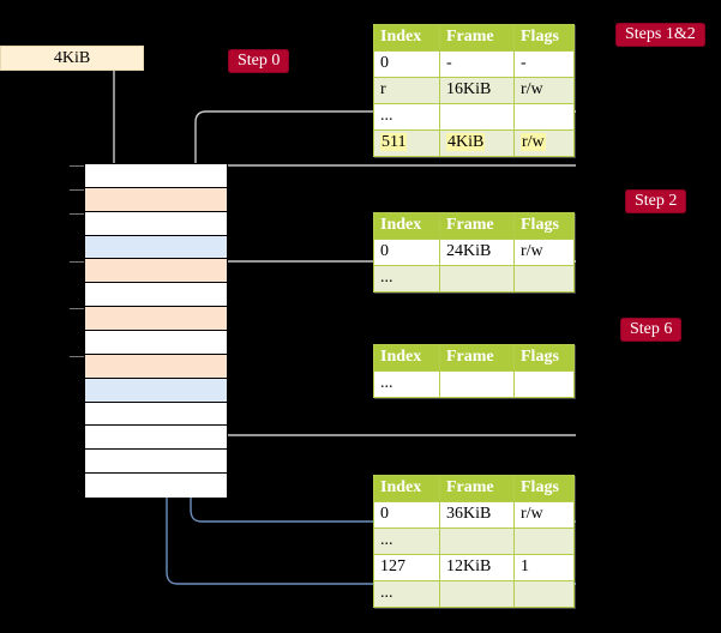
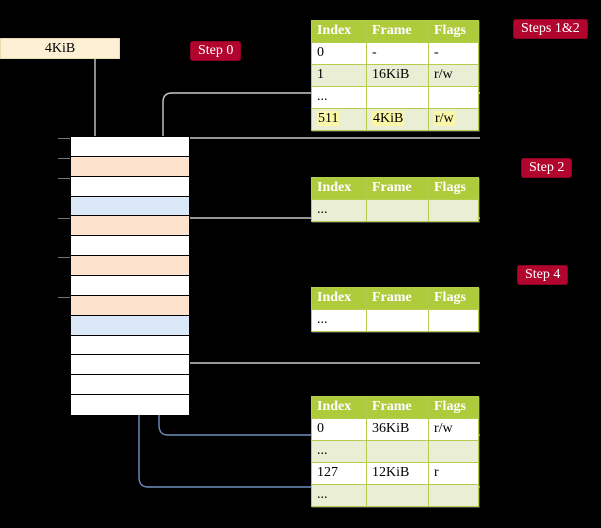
  4KiB
  Step 0
  Steps 1&2
  Step 2
- Step 6
+ Step 4
  Index	Frame	Flags
  0	-	-
- r	16KiB	r/w
+ 1	16KiB	r/w
  ...
  511	4KiB	r/w
  Index	Frame	Flags
- 0	24KiB	r/w
  ...
  Index	Frame	Flags
  ...
  Index	Frame	Flags
  0	36KiB	r/w
  ...
- 127	12KiB	1
+ 127	12KiB	r
  ...
